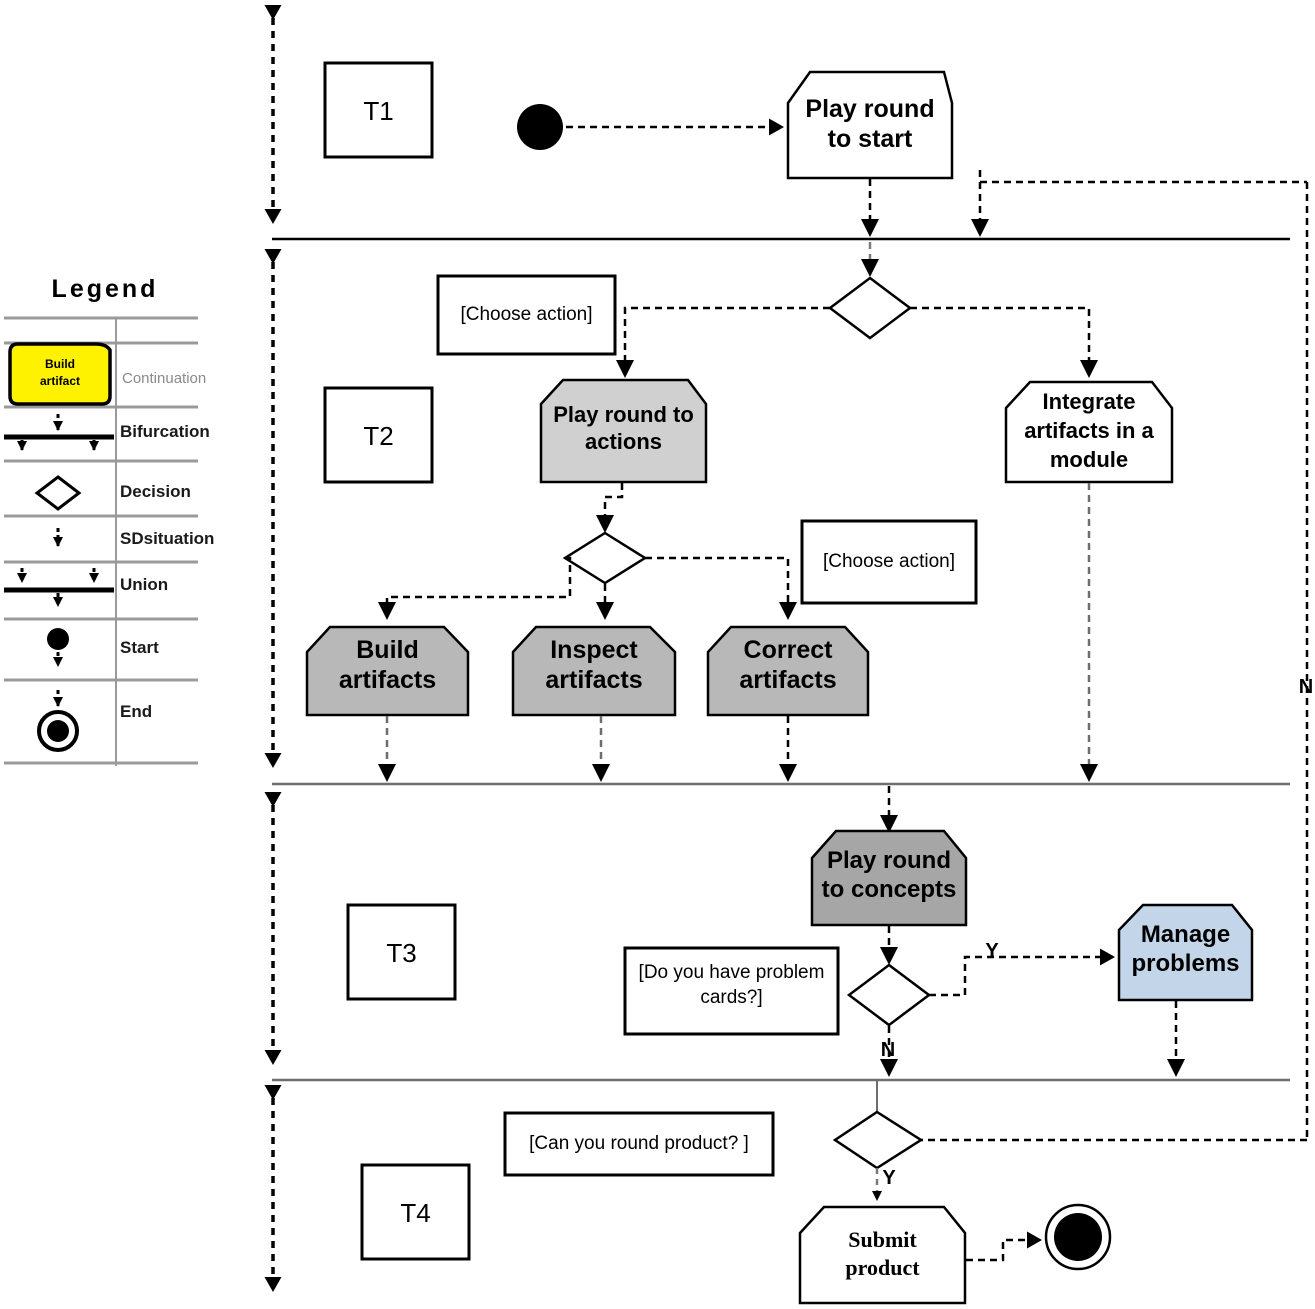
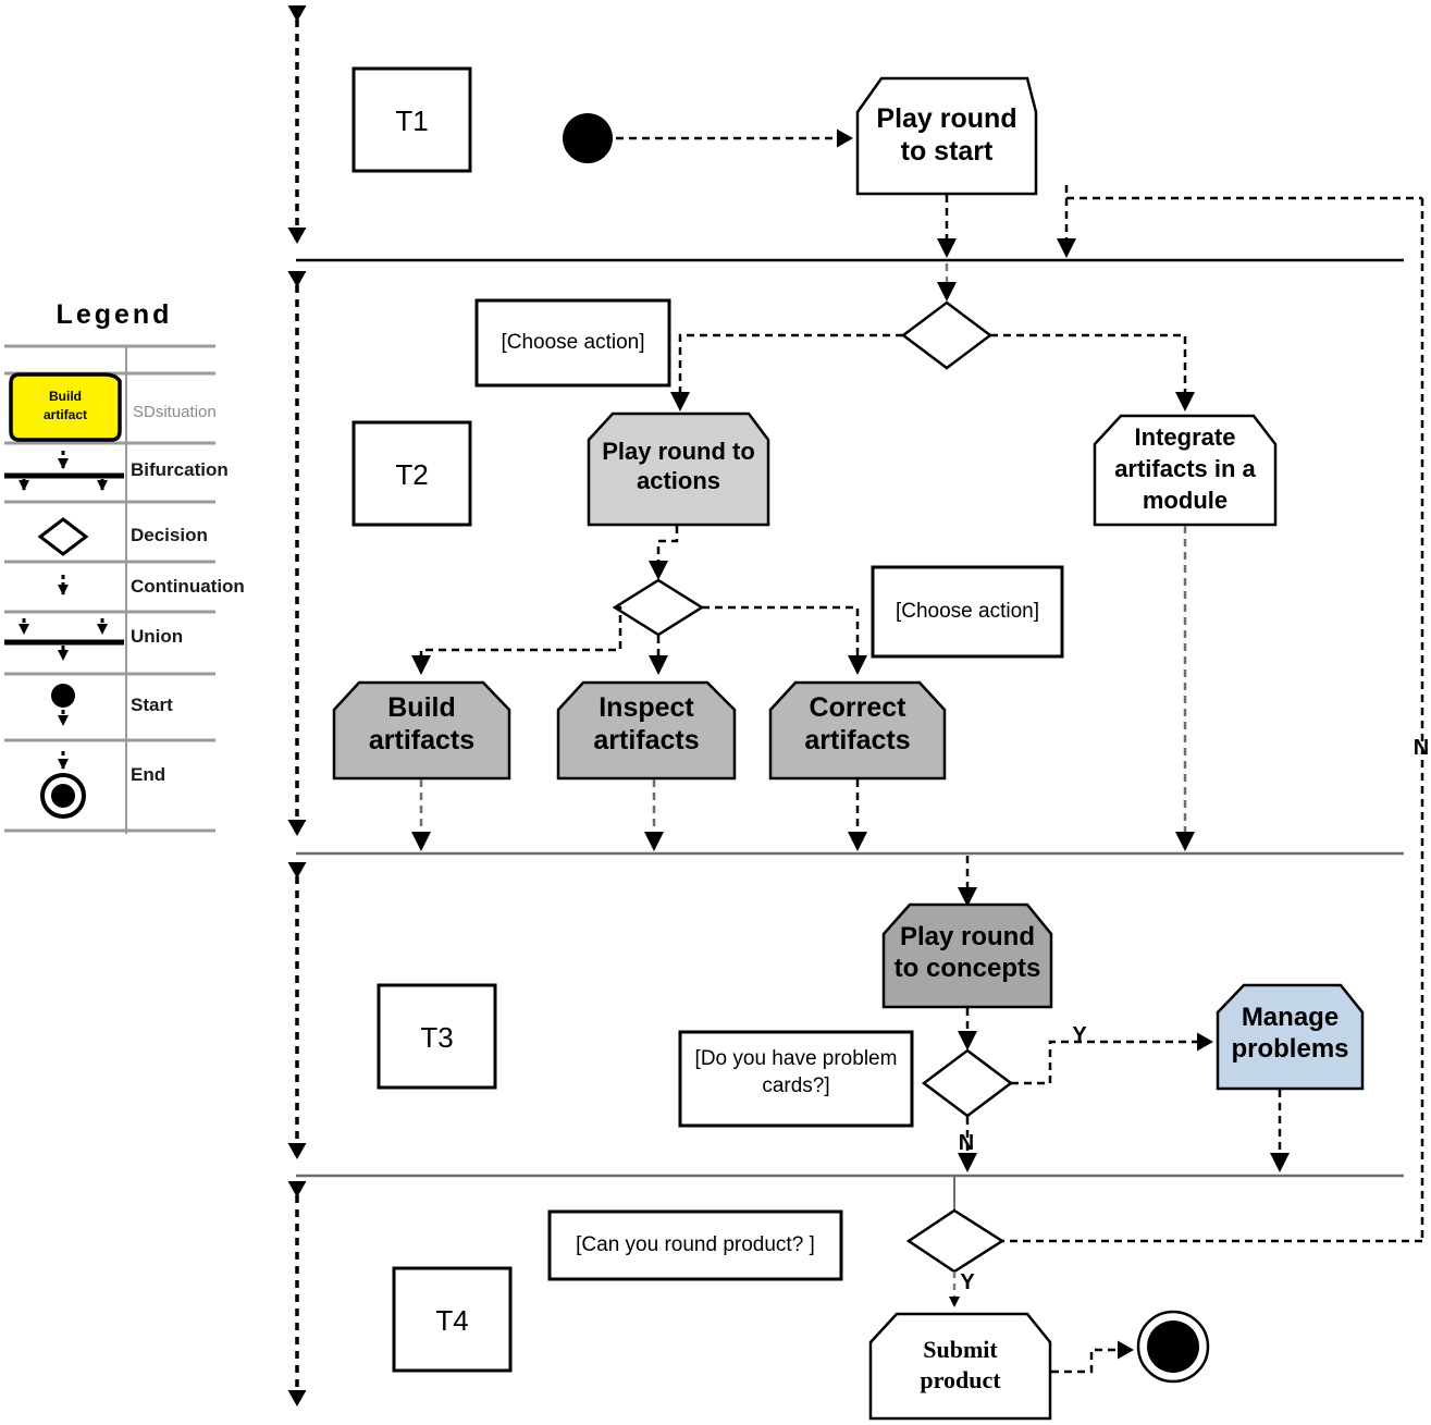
  Legend
  Build
  artifact
- Continuation
+ SDsituation
  Bifurcation
  Decision
- SDsituation
+ Continuation
  Union
  Start
  End
  T1
  T2
  T3
  T4
  Play round
  to start
  Play round to
  actions
  Integrate
  artifacts in a
  module
  Build
  artifacts
  Inspect
  artifacts
  Correct
  artifacts
  Play round
  to concepts
  Manage
  problems
  Submit
  product
  [Choose action]
  [Choose action]
  [Do you have problem
  cards?]
  [Can you round product? ]
  Y
  N
  Y
  N
